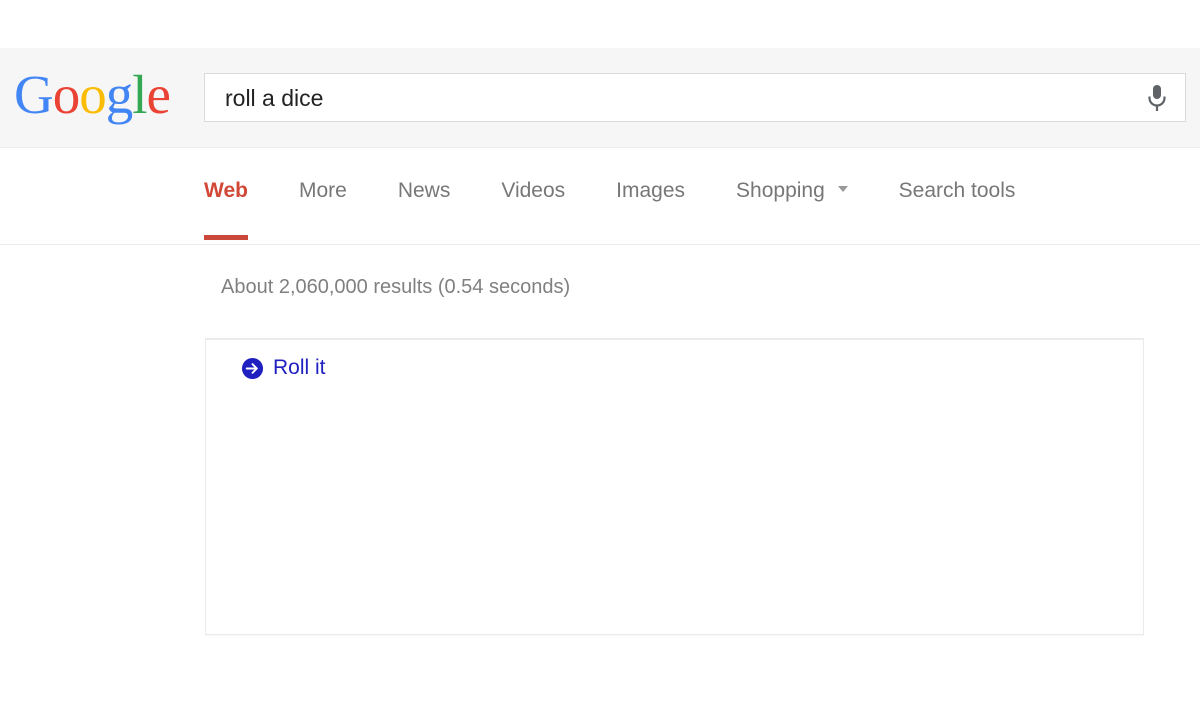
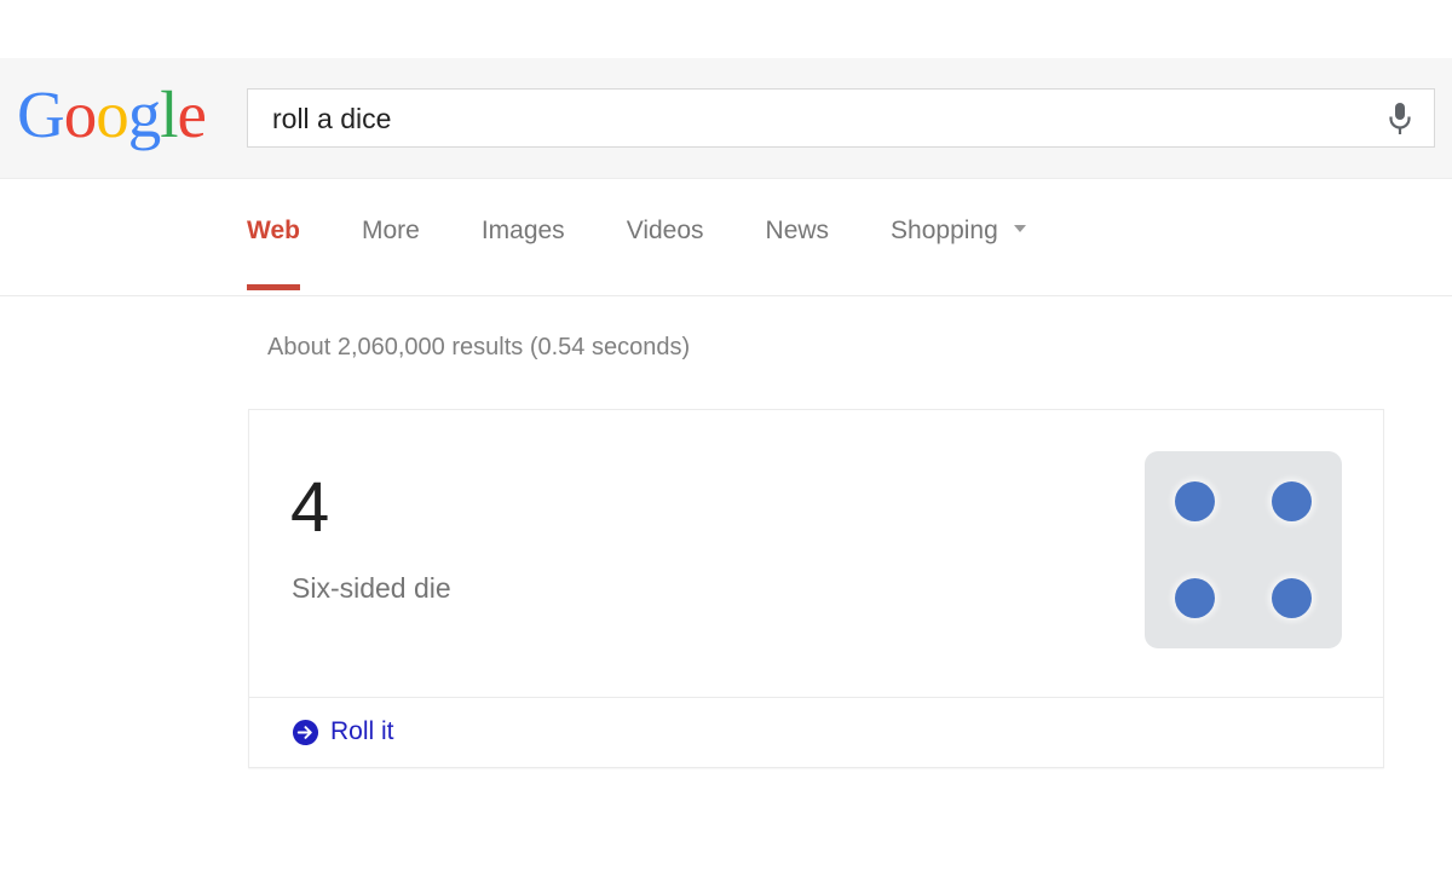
  Google
  roll a dice
  Web
  More
- News
+ Images
  Videos
- Images
+ News
  Shopping
- Search tools
  About 2,060,000 results (0.54 seconds)
+ 4
+ Six-sided die
  Roll it
